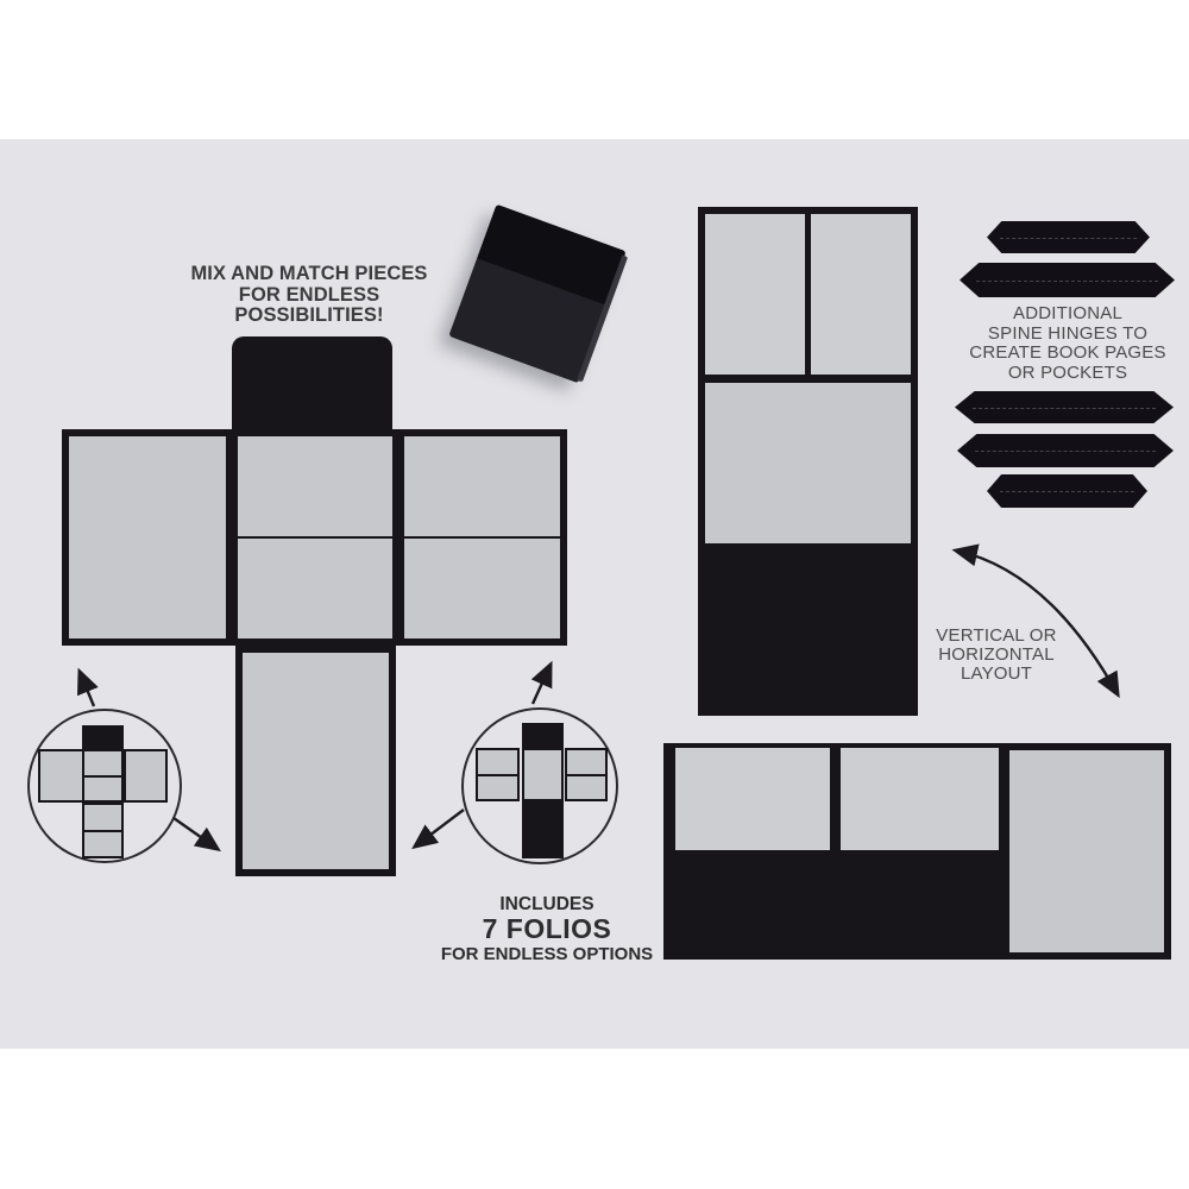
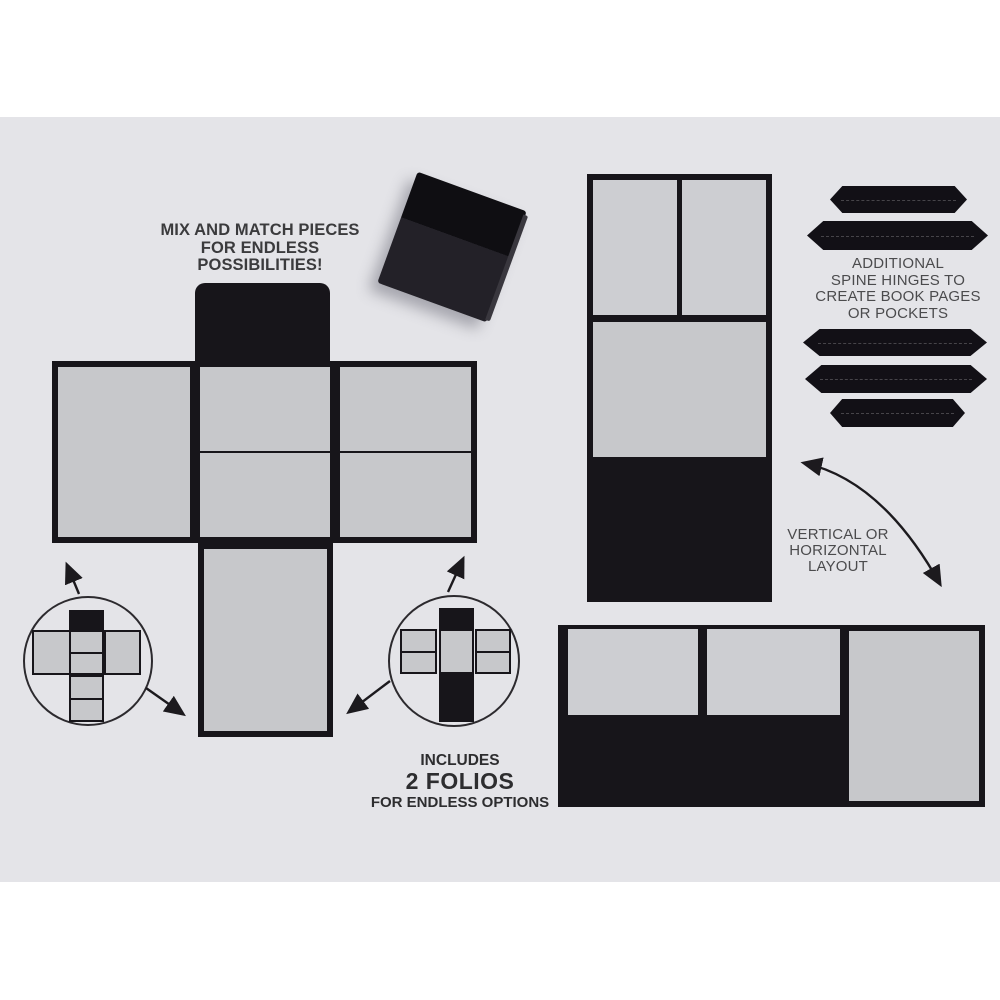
  MIX AND MATCH PIECES
  FOR ENDLESS POSSIBILITIES!
  ADDITIONAL
  SPINE HINGES TO
  CREATE BOOK PAGES
  OR POCKETS
  VERTICAL OR
  HORIZONTAL
  LAYOUT
  INCLUDES
- 7 FOLIOS
+ 2 FOLIOS
  FOR ENDLESS OPTIONS
